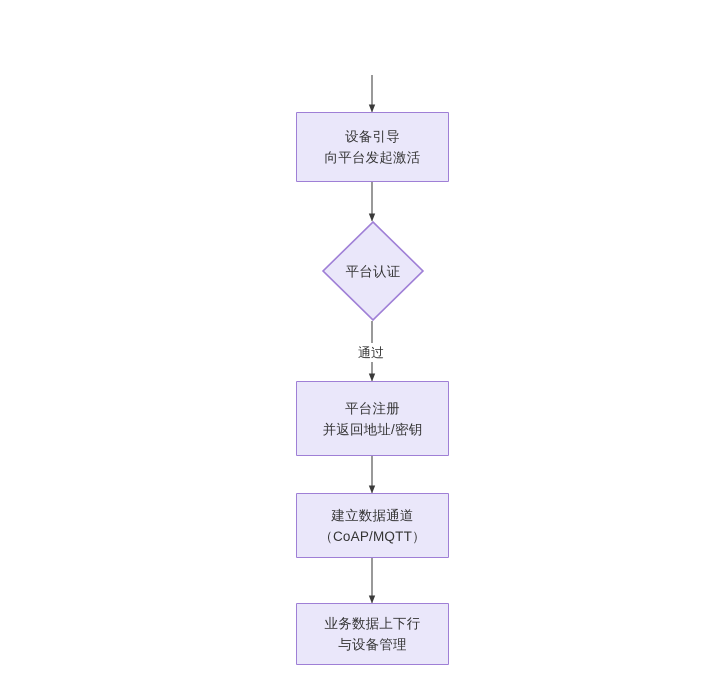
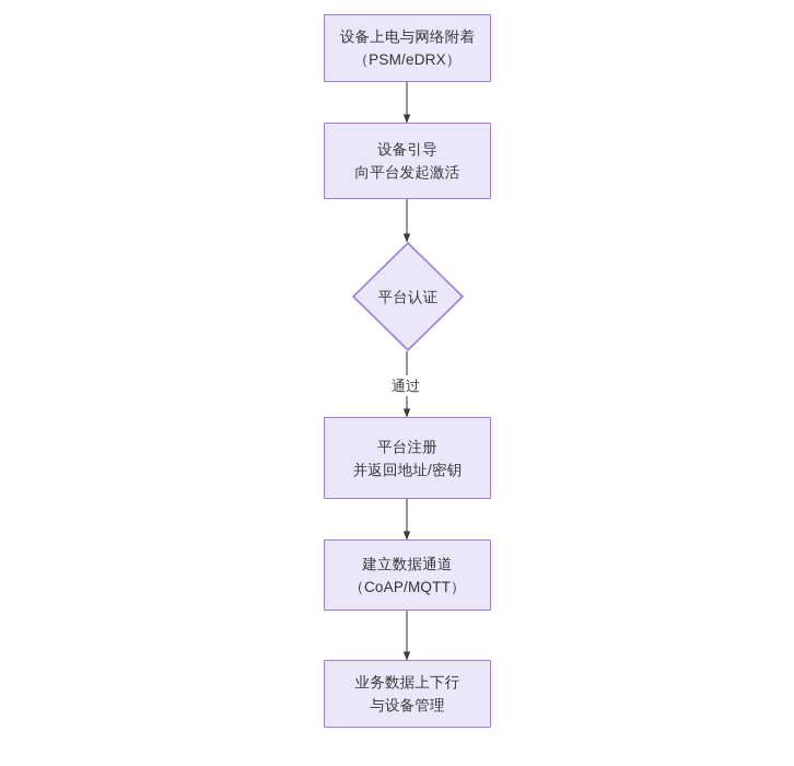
+ 设备上电与网络附着
+ （PSM/eDRX）
  设备引导
  向平台发起激活
  平台认证
  平台注册
  并返回地址/密钥
  建立数据通道
  （CoAP/MQTT）
  业务数据上下行
  与设备管理
  通过
